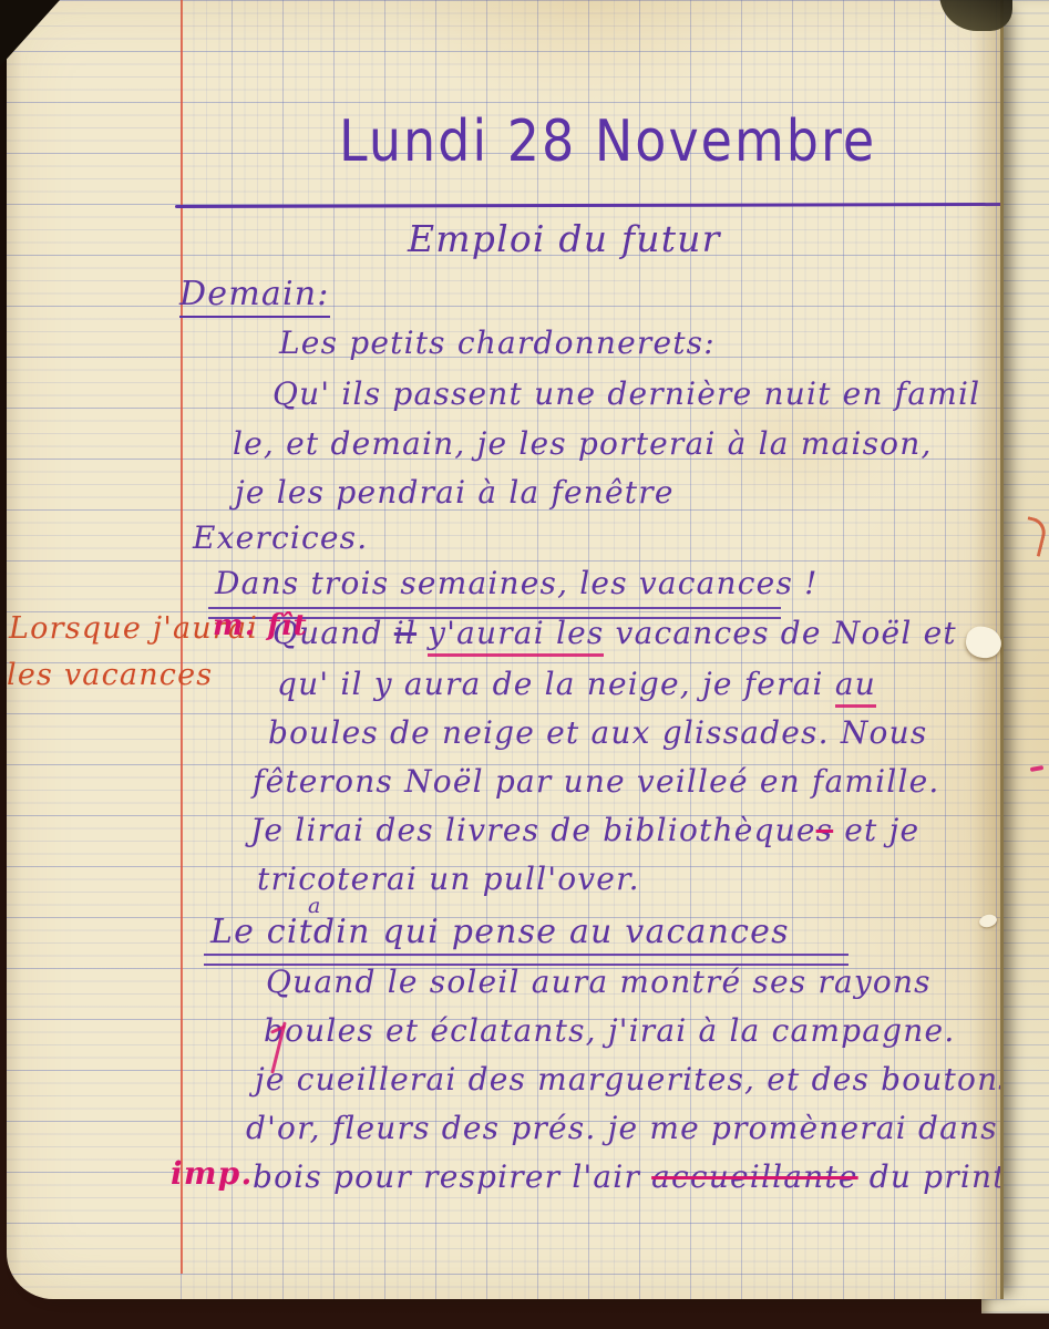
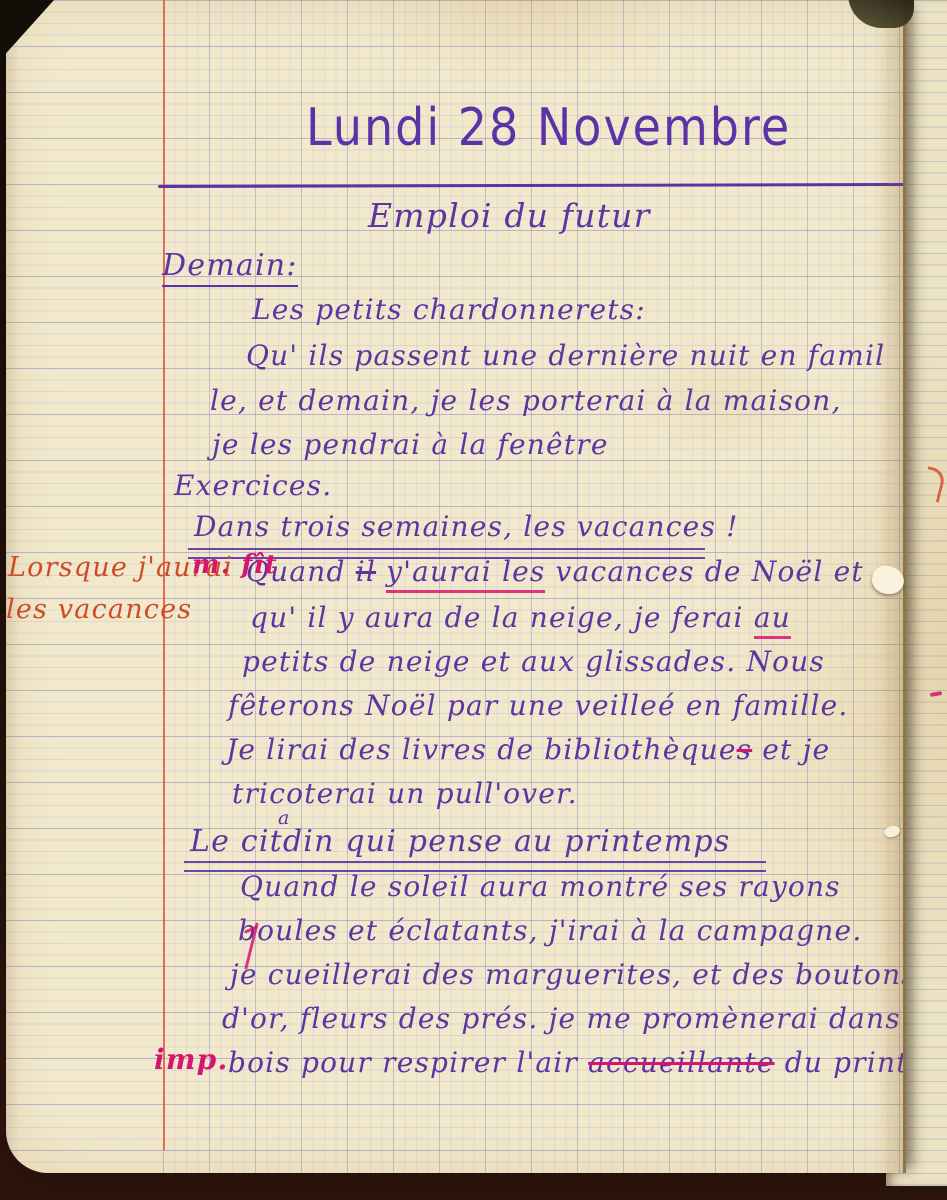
  Lundi 28 Novembre
  Emploi du futur
  Demain:
  Les petits chardonnerets:
  Qu' ils passent une dernière nuit en famil
  le, et demain, je les porterai à la maison,
  je les pendrai à la fenêtre
  Exercices.
  Dans trois semaines, les vacances !
  Quand il y'aurai les vacances de Noël et
  qu' il y aura de la neige, je ferai au
- boules de neige et aux glissades. Nous
+ petits de neige et aux glissades. Nous
  fêterons Noël par une veilleé en famille.
  Je lirai des livres de bibliothèques et je
  tricoterai un pull'over.
  Le cit
  a
- din qui pense au vacances
+ din qui pense au printemps
  Quand le soleil aura montré ses rayons
  boules et éclatants, j'irai à la campagne.
  je cueillerai des marguerites, et des bouton
  d'or, fleurs des prés. je me promènerai dans
  bois pour respirer l'air accueillante du print
  Lorsque j'aurai
  les vacances
  m. fît
  imp.
